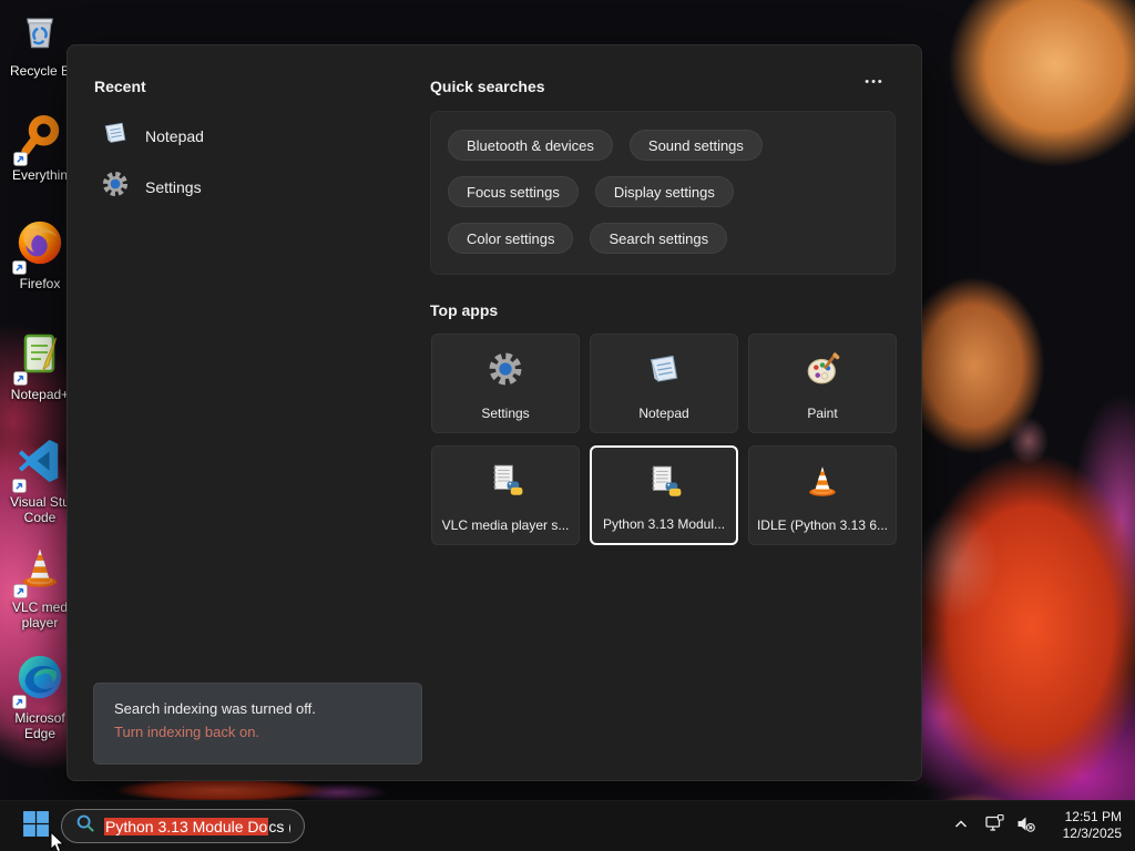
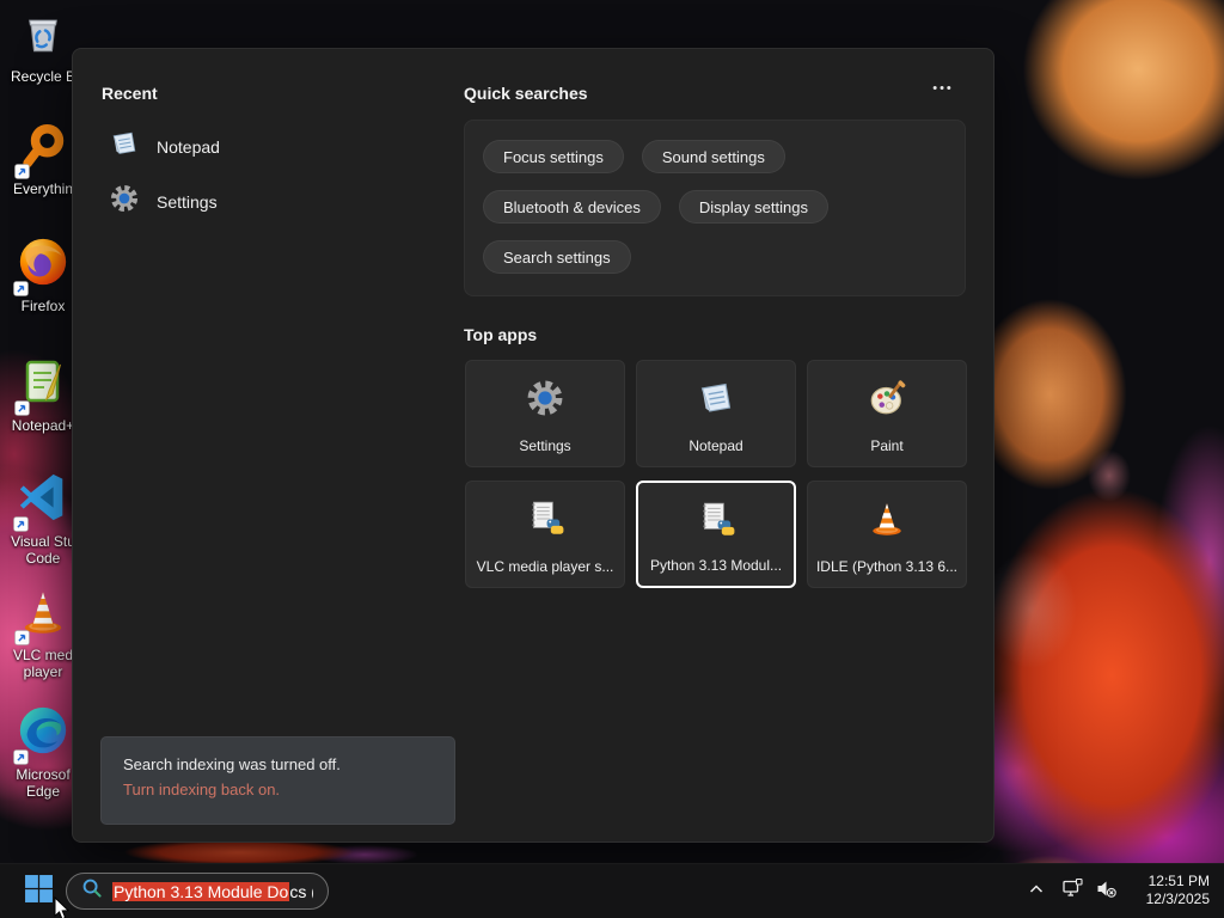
  Recycle B
  Everythin
  Firefox
  Notepad+
  Visual St
  Code
  VLC med
  player
  Microsof
  Edge
  Recent
  Notepad
  Settings
  Quick searches
  •••
- Bluetooth & devices
+ Focus settings
  Sound settings
- Focus settings
+ Bluetooth & devices
  Display settings
- Color settings
  Search settings
  Top apps
  Settings
  Notepad
  Paint
  VLC media player s...
  Python 3.13 Modul...
  IDLE (Python 3.13 6...
  Search indexing was turned off.
  Turn indexing back on.
  Python 3.13 Module Docs
  12:51 PM
  12/3/2025
